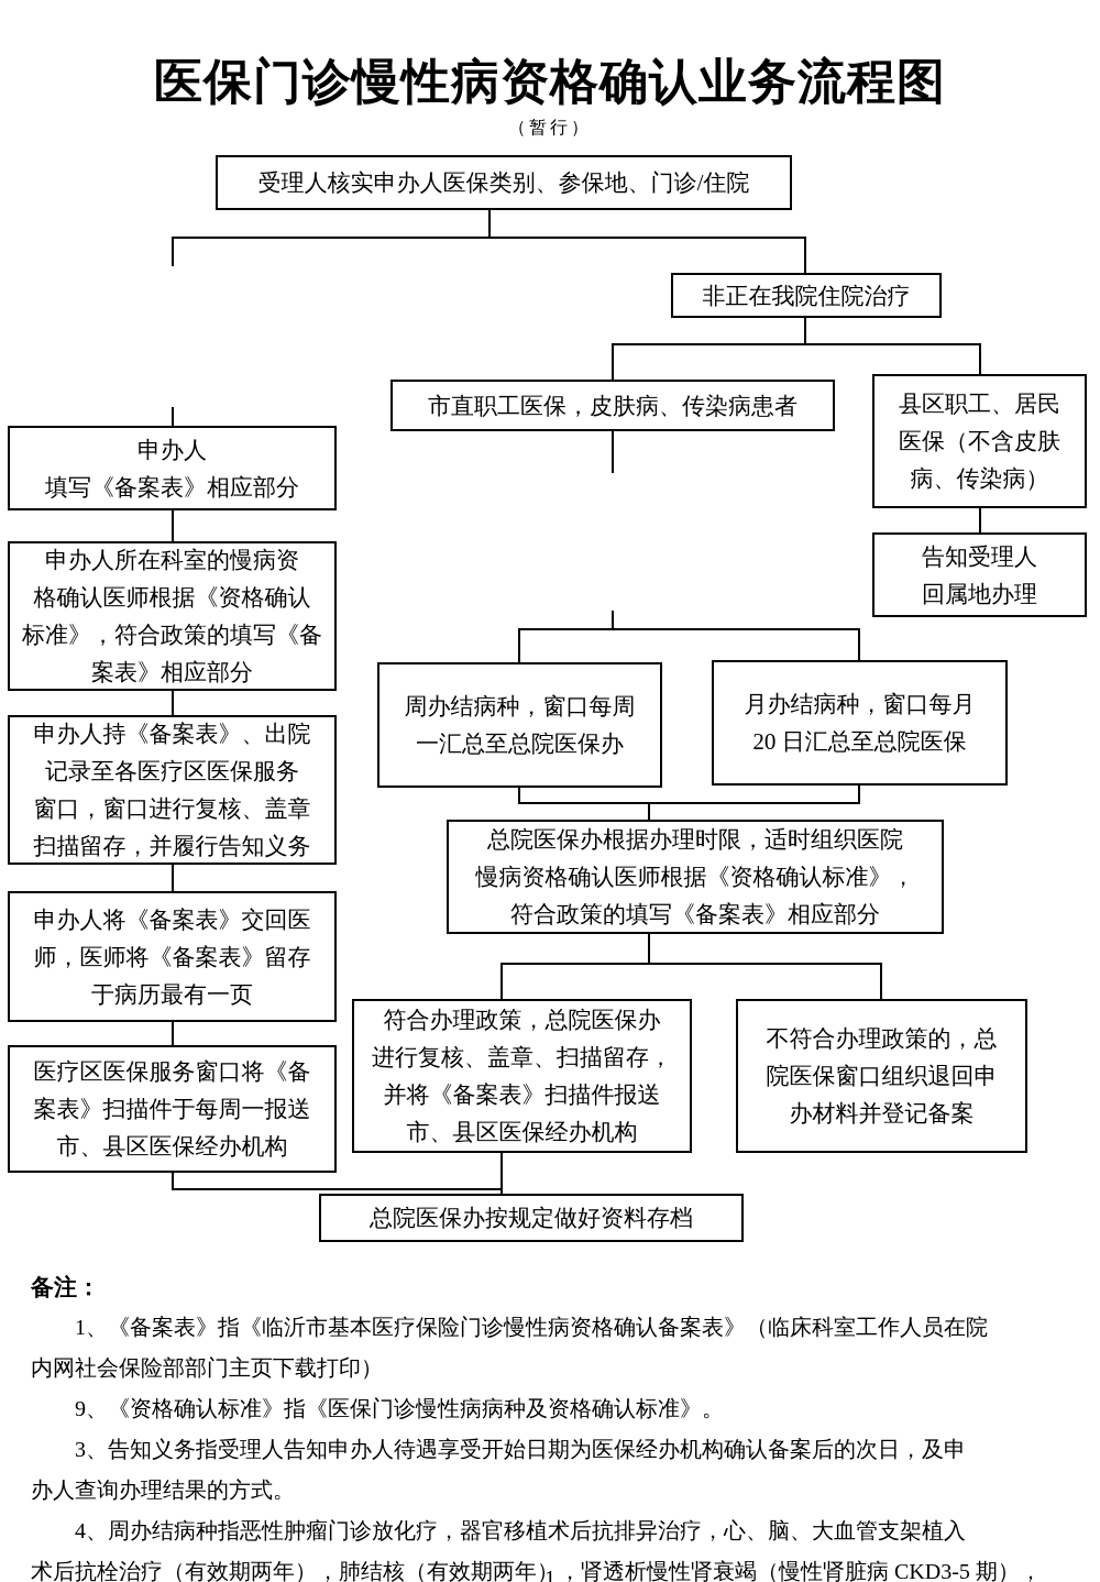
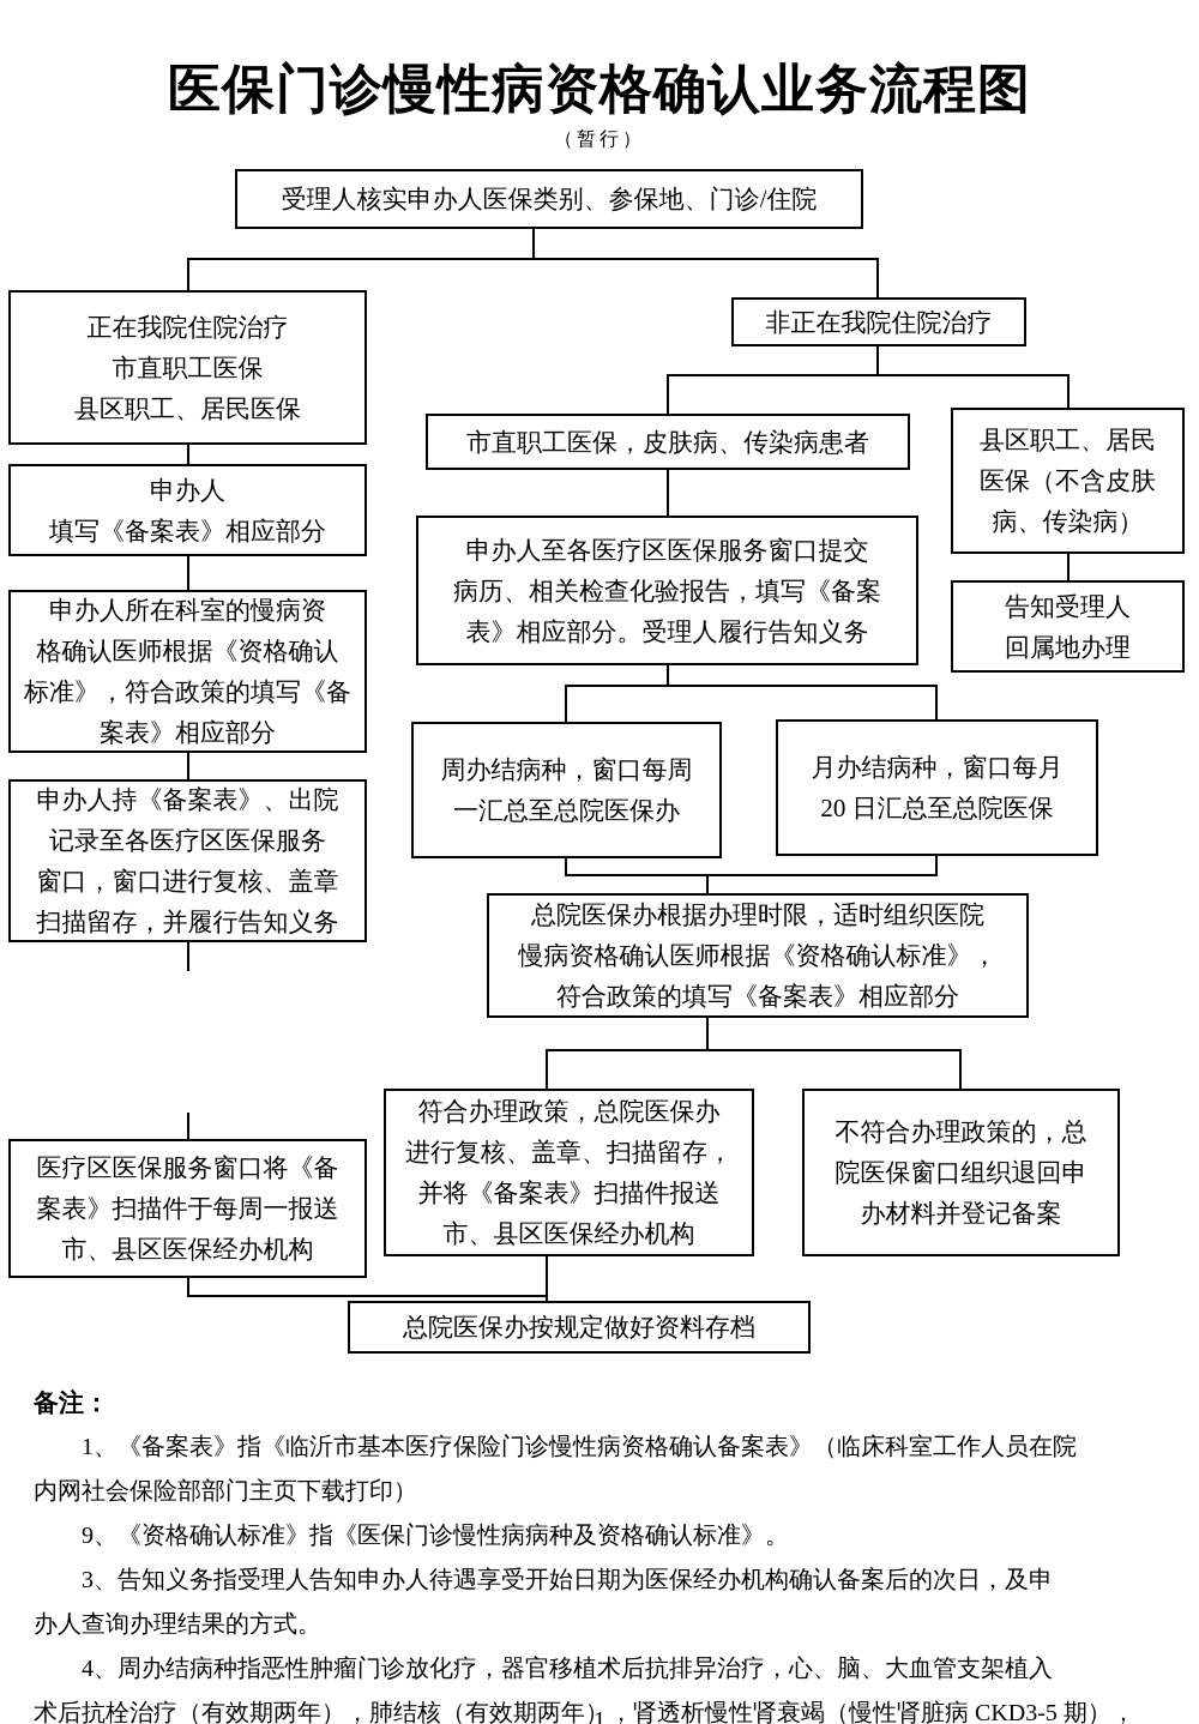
  医保门诊慢性病资格确认业务流程图
  （暂行）
  受理人核实申办人医保类别、参保地、门诊/住院
+ 正在我院住院治疗
+ 市直职工医保
+ 县区职工、居民医保
  非正在我院住院治疗
  申办人
  填写《备案表》相应部分
  市直职工医保，皮肤病、传染病患者
  县区职工、居民
  医保（不含皮肤
  病、传染病）
  申办人所在科室的慢病资
  格确认医师根据《资格确认
  标准》，符合政策的填写《备
  案表》相应部分
+ 申办人至各医疗区医保服务窗口提交
+ 病历、相关检查化验报告，填写《备案
+ 表》相应部分。受理人履行告知义务
  告知受理人
  回属地办理
  申办人持《备案表》、出院
  记录至各医疗区医保服务
  窗口，窗口进行复核、盖章
  扫描留存，并履行告知义务
  周办结病种，窗口每周
  一汇总至总院医保办
  月办结病种，窗口每月
  20 日汇总至总院医保
- 申办人将《备案表》交回医
- 师，医师将《备案表》留存
- 于病历最有一页
  总院医保办根据办理时限，适时组织医院
  慢病资格确认医师根据《资格确认标准》，
  符合政策的填写《备案表》相应部分
  医疗区医保服务窗口将《备
  案表》扫描件于每周一报送
  市、县区医保经办机构
  符合办理政策，总院医保办
  进行复核、盖章、扫描留存，
  并将《备案表》扫描件报送
  市、县区医保经办机构
  不符合办理政策的，总
  院医保窗口组织退回申
  办材料并登记备案
  总院医保办按规定做好资料存档
  备注：
  1、《备案表》指《临沂市基本医疗保险门诊慢性病资格确认备案表》（临床科室工作人员在院
  内网社会保险部部门主页下载打印）
  9、《资格确认标准》指《医保门诊慢性病病种及资格确认标准》。
  3、告知义务指受理人告知申办人待遇享受开始日期为医保经办机构确认备案后的次日，及申
  办人查询办理结果的方式。
  4、周办结病种指恶性肿瘤门诊放化疗，器官移植术后抗排异治疗，心、脑、大血管支架植入
  术后抗栓治疗（有效期两年），肺结核（有效期两年），肾透析慢性肾衰竭（慢性肾脏病 CKD3-5 期），
  1
